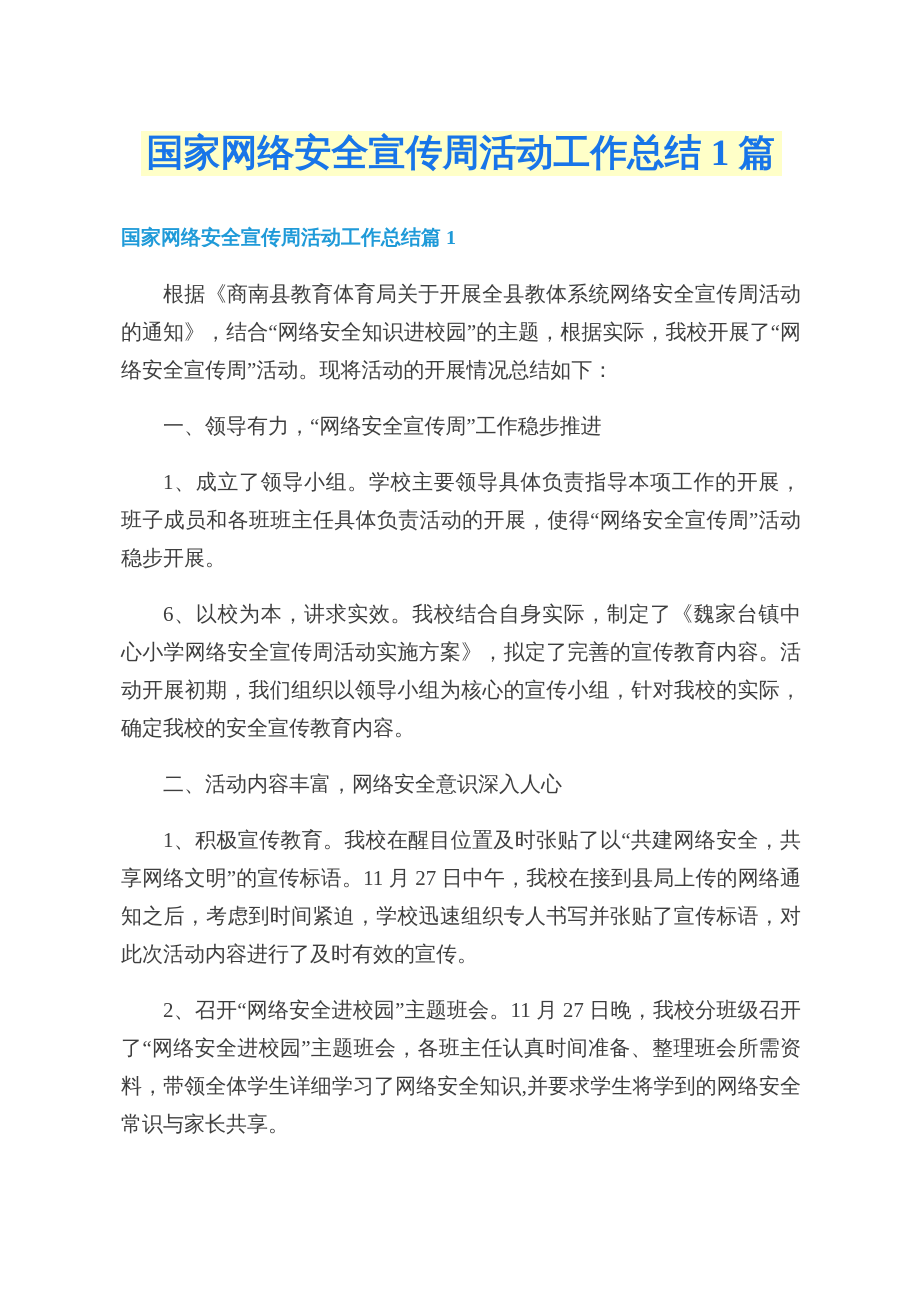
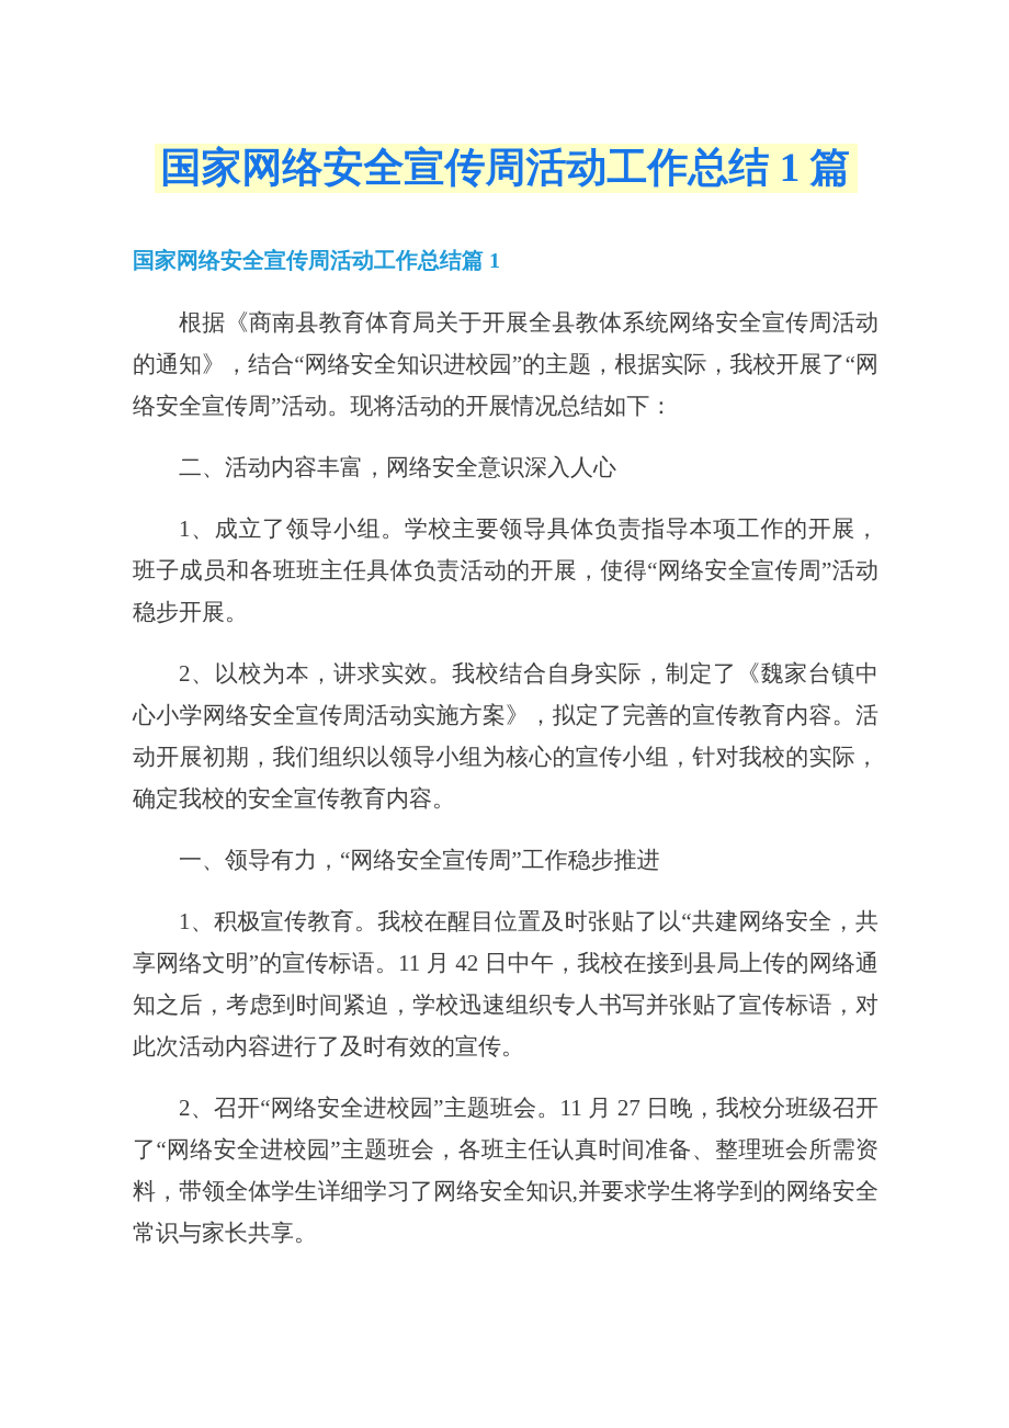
  国家网络安全宣传周活动工作总结 1 篇
  国家网络安全宣传周活动工作总结篇 1
  根据《商南县教育体育局关于开展全县教体系统网络安全宣传周活动的通知》，结合“网络安全知识进校园”的主题，根据实际，我校开展了“网络安全宣传周”活动。现将活动的开展情况总结如下：
- 一、领导有力，“网络安全宣传周”工作稳步推进
+ 二、活动内容丰富，网络安全意识深入人心
  1、成立了领导小组。学校主要领导具体负责指导本项工作的开展，班子成员和各班班主任具体负责活动的开展，使得“网络安全宣传周”活动稳步开展。
- 6、以校为本，讲求实效。我校结合自身实际，制定了《魏家台镇中心小学网络安全宣传周活动实施方案》，拟定了完善的宣传教育内容。活动开展初期，我们组织以领导小组为核心的宣传小组，针对我校的实际，确定我校的安全宣传教育内容。
+ 2、以校为本，讲求实效。我校结合自身实际，制定了《魏家台镇中心小学网络安全宣传周活动实施方案》，拟定了完善的宣传教育内容。活动开展初期，我们组织以领导小组为核心的宣传小组，针对我校的实际，确定我校的安全宣传教育内容。
- 二、活动内容丰富，网络安全意识深入人心
+ 一、领导有力，“网络安全宣传周”工作稳步推进
- 1、积极宣传教育。我校在醒目位置及时张贴了以“共建网络安全，共享网络文明”的宣传标语。11 月 27 日中午，我校在接到县局上传的网络通知之后，考虑到时间紧迫，学校迅速组织专人书写并张贴了宣传标语，对此次活动内容进行了及时有效的宣传。
+ 1、积极宣传教育。我校在醒目位置及时张贴了以“共建网络安全，共享网络文明”的宣传标语。11 月 42 日中午，我校在接到县局上传的网络通知之后，考虑到时间紧迫，学校迅速组织专人书写并张贴了宣传标语，对此次活动内容进行了及时有效的宣传。
  2、召开“网络安全进校园”主题班会。11 月 27 日晚，我校分班级召开了“网络安全进校园”主题班会，各班主任认真时间准备、整理班会所需资料，带领全体学生详细学习了网络安全知识,并要求学生将学到的网络安全常识与家长共享。
